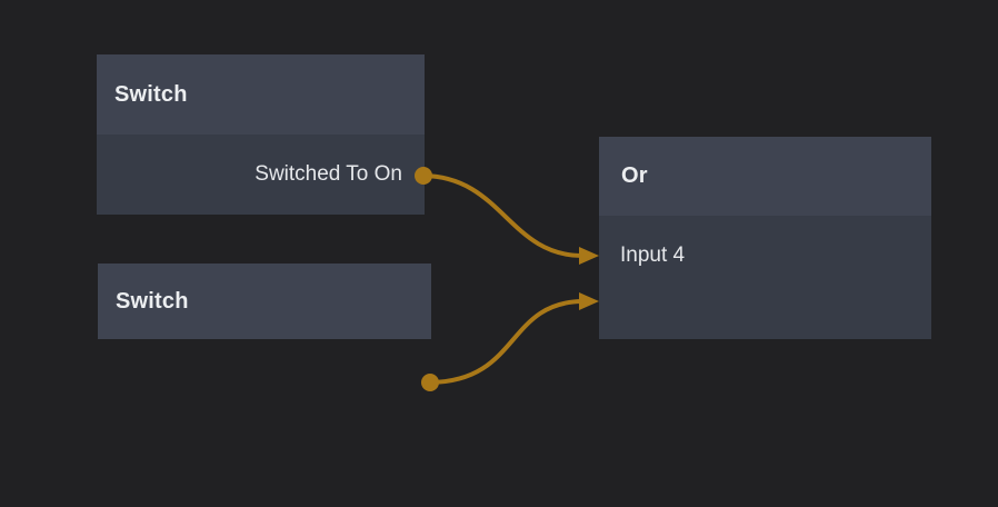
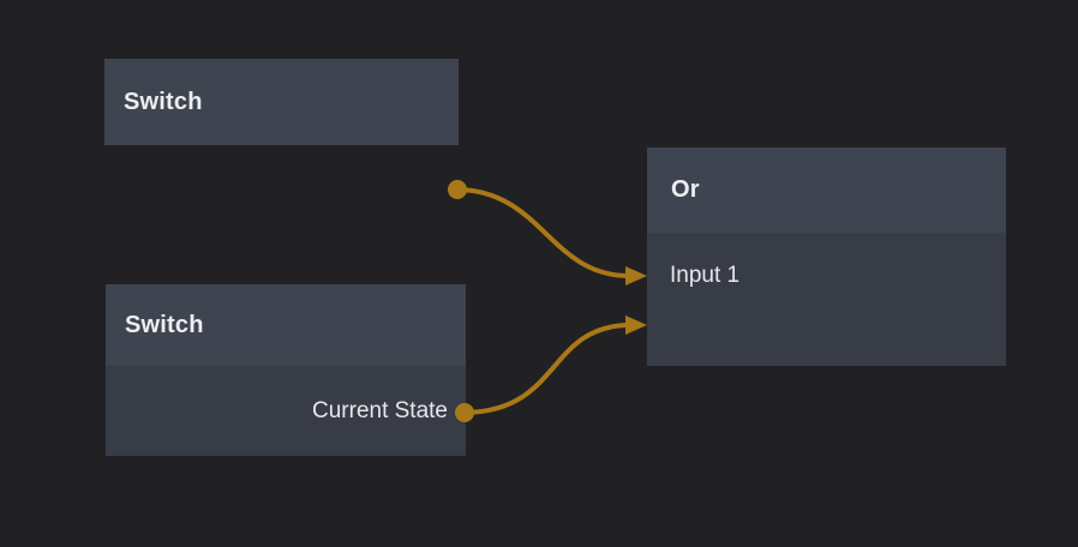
  Switch
- Switched To On
  Switch
+ Current State
  Or
- Input 4
+ Input 1
